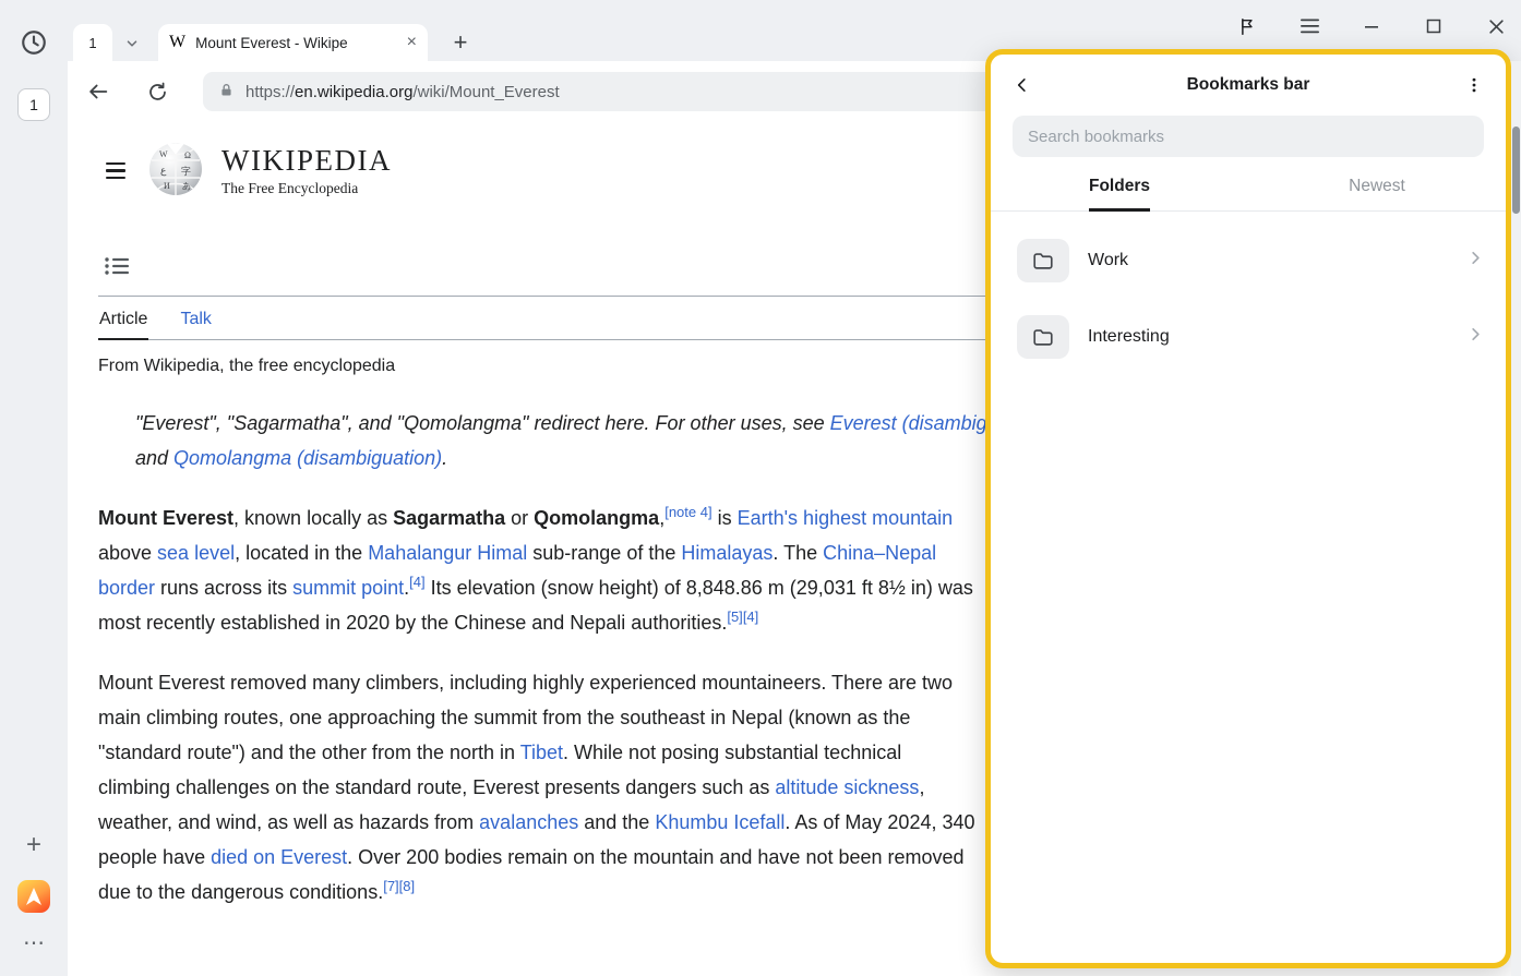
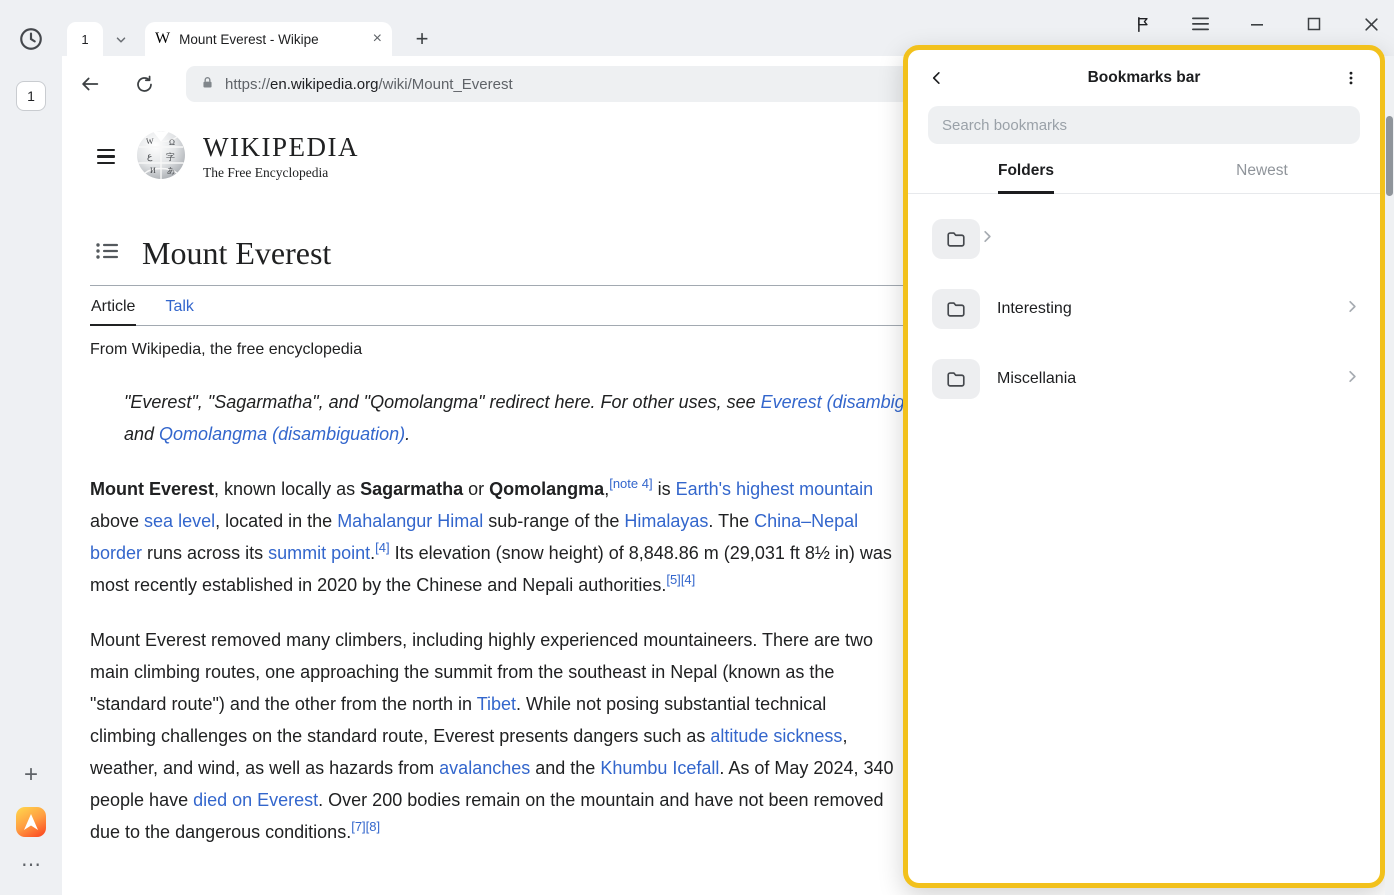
  1
  +
  ⋯
  1
  W
  Mount Everest - Wikipe
  ×
  +
  https://en.wikipedia.org/wiki/Mount_Everest
  W
  Ω
  ع
  字
  И
  あ
  WIKIPEDIA
  The Free Encyclopedia
+ Mount Everest
  Article
  Talk
  From Wikipedia, the free encyclopedia
  "Everest", "Sagarmatha", and "Qomolangma" redirect here. For other uses, see Everest (disambig
  and Qomolangma (disambiguation).
  Mount Everest, known locally as Sagarmatha or Qomolangma,[note 4] is Earth's highest mountain above sea level, located in the Mahalangur Himal sub-range of the Himalayas. The China–Nepal border runs across its summit point.[4] Its elevation (snow height) of 8,848.86 m (29,031 ft 8½ in) was most recently established in 2020 by the Chinese and Nepali authorities.[5][4]
  Mount Everest removed many climbers, including highly experienced mountaineers. There are two main climbing routes, one approaching the summit from the southeast in Nepal (known as the "standard route") and the other from the north in Tibet. While not posing substantial technical climbing challenges on the standard route, Everest presents dangers such as altitude sickness, weather, and wind, as well as hazards from avalanches and the Khumbu Icefall. As of May 2024, 340 people have died on Everest. Over 200 bodies remain on the mountain and have not been removed due to the dangerous conditions.[7][8]
  Bookmarks bar
  Search bookmarks
  Folders
  Newest
- Work
  Interesting
+ Miscellania
